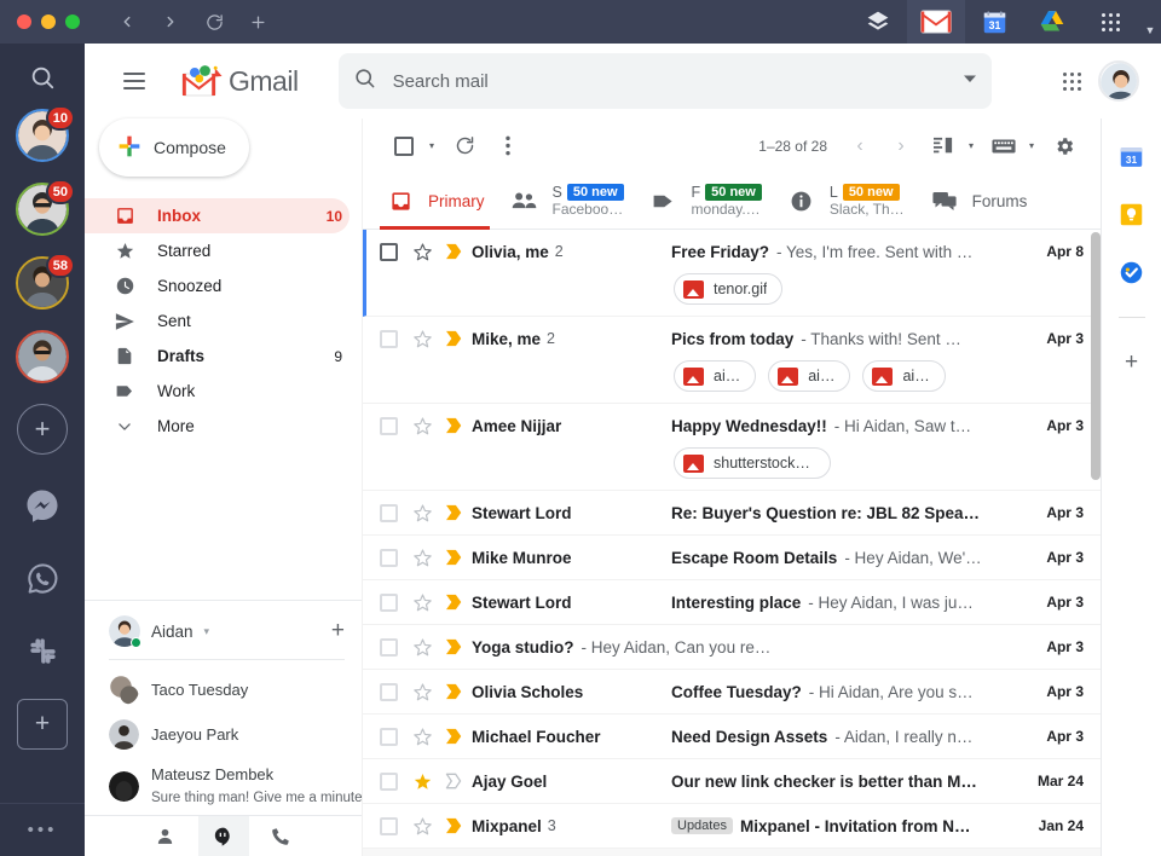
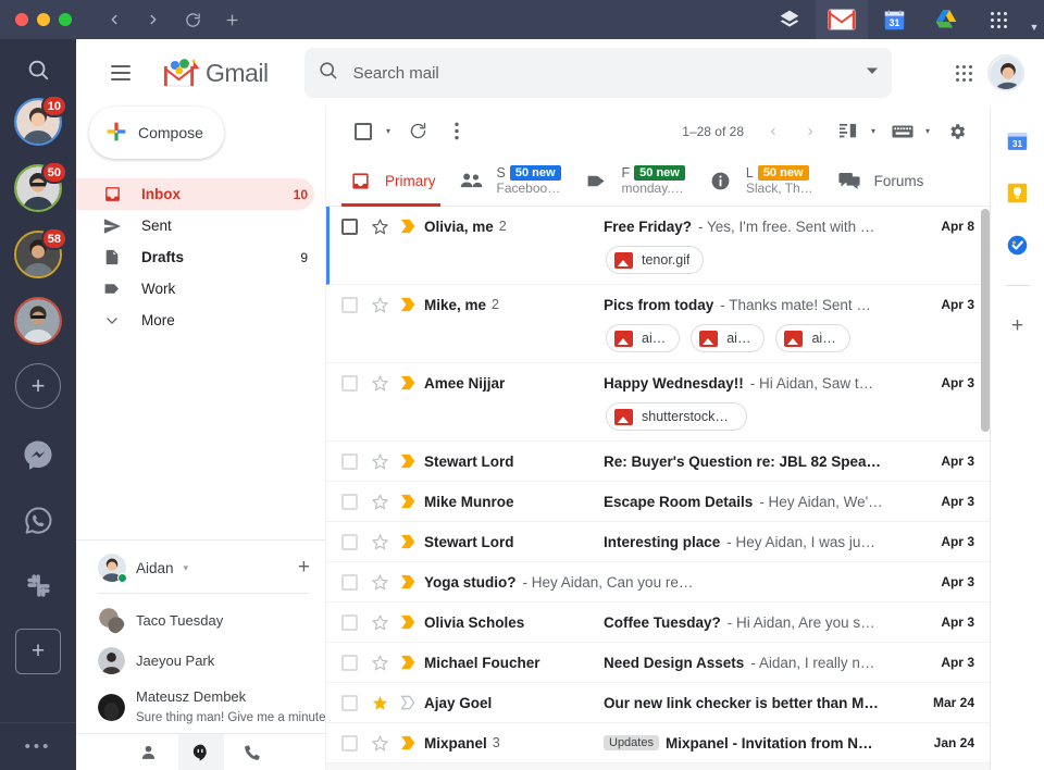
  31
  ▼
  10
  50
  58
  +
  +
  •••
  Gmail
  Search mail
  Compose
  Inbox
  10
- Starred
- Snoozed
  Sent
  Drafts
  9
  Work
  More
  Aidan
  ▾
  +
  Taco Tuesday
  Jaeyou Park
  Mateusz Dembek Sure thing man! Give me a minute
  ▾
  1–28 of 28
  ‹
  ›
  ▾
  ▾
  Primary
  S
  50 new
  Faceboo…
  F
  50 new
  monday.…
  L
  50 new
  Slack, Th…
  Forums
  Olivia, me
  2
  Free Friday?
  - Yes, I'm free. Sent with …
  tenor.gif
  Apr 8
  Mike, me
  2
  Pics from today
- - Thanks with! Sent …
+ - Thanks mate! Sent …
  ai…
  ai…
  ai…
  Apr 3
  Amee Nijjar
  Happy Wednesday!!
  - Hi Aidan, Saw t…
  shutterstock_3
  Apr 3
  Stewart Lord
  Re: Buyer's Question re: JBL 82 Spea…
  Apr 3
  Mike Munroe
  Escape Room Details
  - Hey Aidan, We'…
  Apr 3
  Stewart Lord
  Interesting place
  - Hey Aidan, I was ju…
  Apr 3
  Yoga studio?
  - Hey Aidan, Can you re…
  Apr 3
  Olivia Scholes
  Coffee Tuesday?
  - Hi Aidan, Are you s…
  Apr 3
  Michael Foucher
  Need Design Assets
  - Aidan, I really n…
  Apr 3
  Ajay Goel
  Our new link checker is better than M…
  Mar 24
  Mixpanel
  3
  Updates
  Mixpanel - Invitation from N…
  Jan 24
  31
  +
